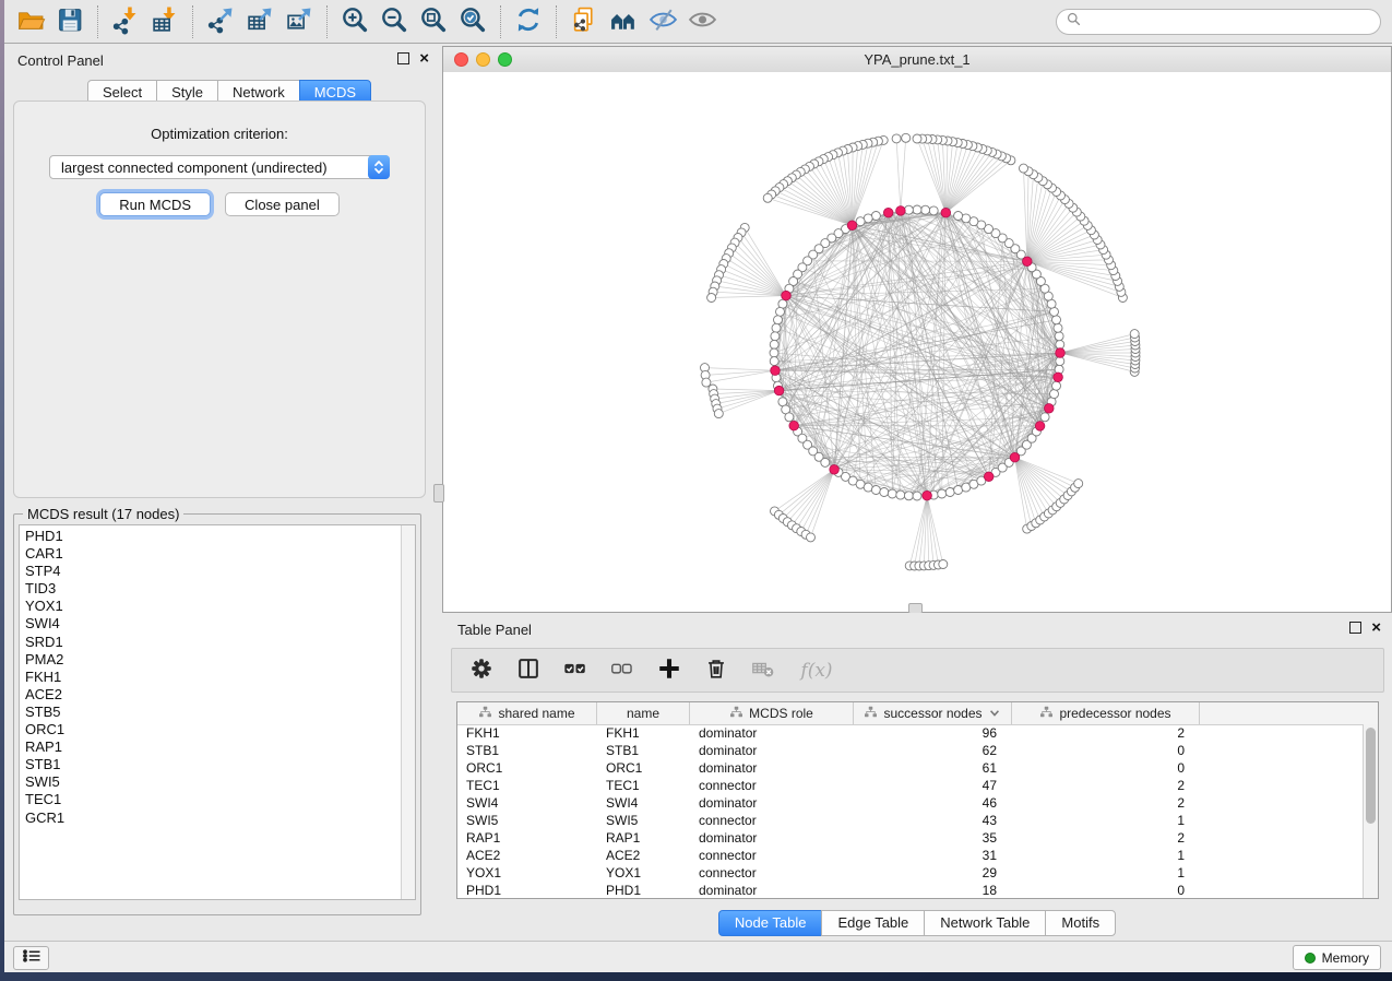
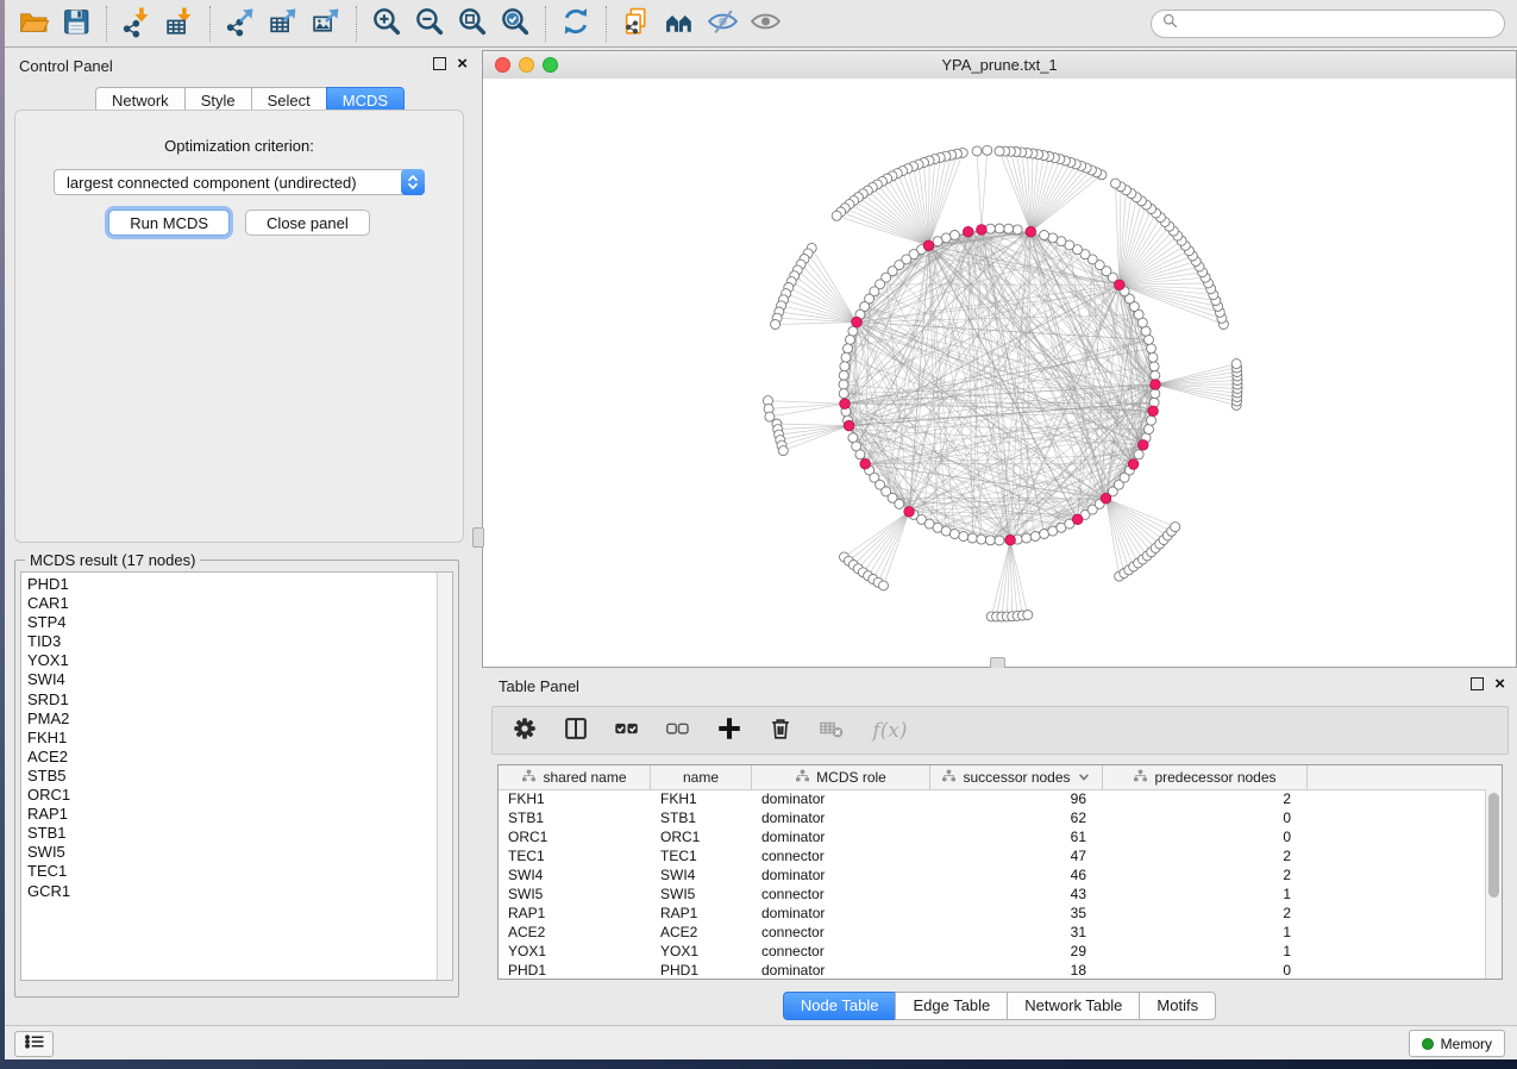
  Control Panel
  ×
- Select
+ Network
  Style
- Network
+ Select
  MCDS
  Optimization criterion:
  largest connected component (undirected)
  Run MCDS
  Close panel
  MCDS result (17 nodes)
  PHD1
  CAR1
  STP4
  TID3
  YOX1
  SWI4
  SRD1
  PMA2
  FKH1
  ACE2
  STB5
  ORC1
  RAP1
  STB1
  SWI5
  TEC1
  GCR1
  YPA_prune.txt_1
  Table Panel
  ×
  f(x)
  shared name
  name
  MCDS role
  successor nodes
  predecessor nodes
  FKH1
  FKH1
  dominator
  96
  2
  STB1
  STB1
  dominator
  62
  0
  ORC1
  ORC1
  dominator
  61
  0
  TEC1
  TEC1
  connector
  47
  2
  SWI4
  SWI4
  dominator
  46
  2
  SWI5
  SWI5
  connector
  43
  1
  RAP1
  RAP1
  dominator
  35
  2
  ACE2
  ACE2
  connector
  31
  1
  YOX1
  YOX1
  connector
  29
  1
  PHD1
  PHD1
  dominator
  18
  0
  Node Table
  Edge Table
  Network Table
  Motifs
  Memory
